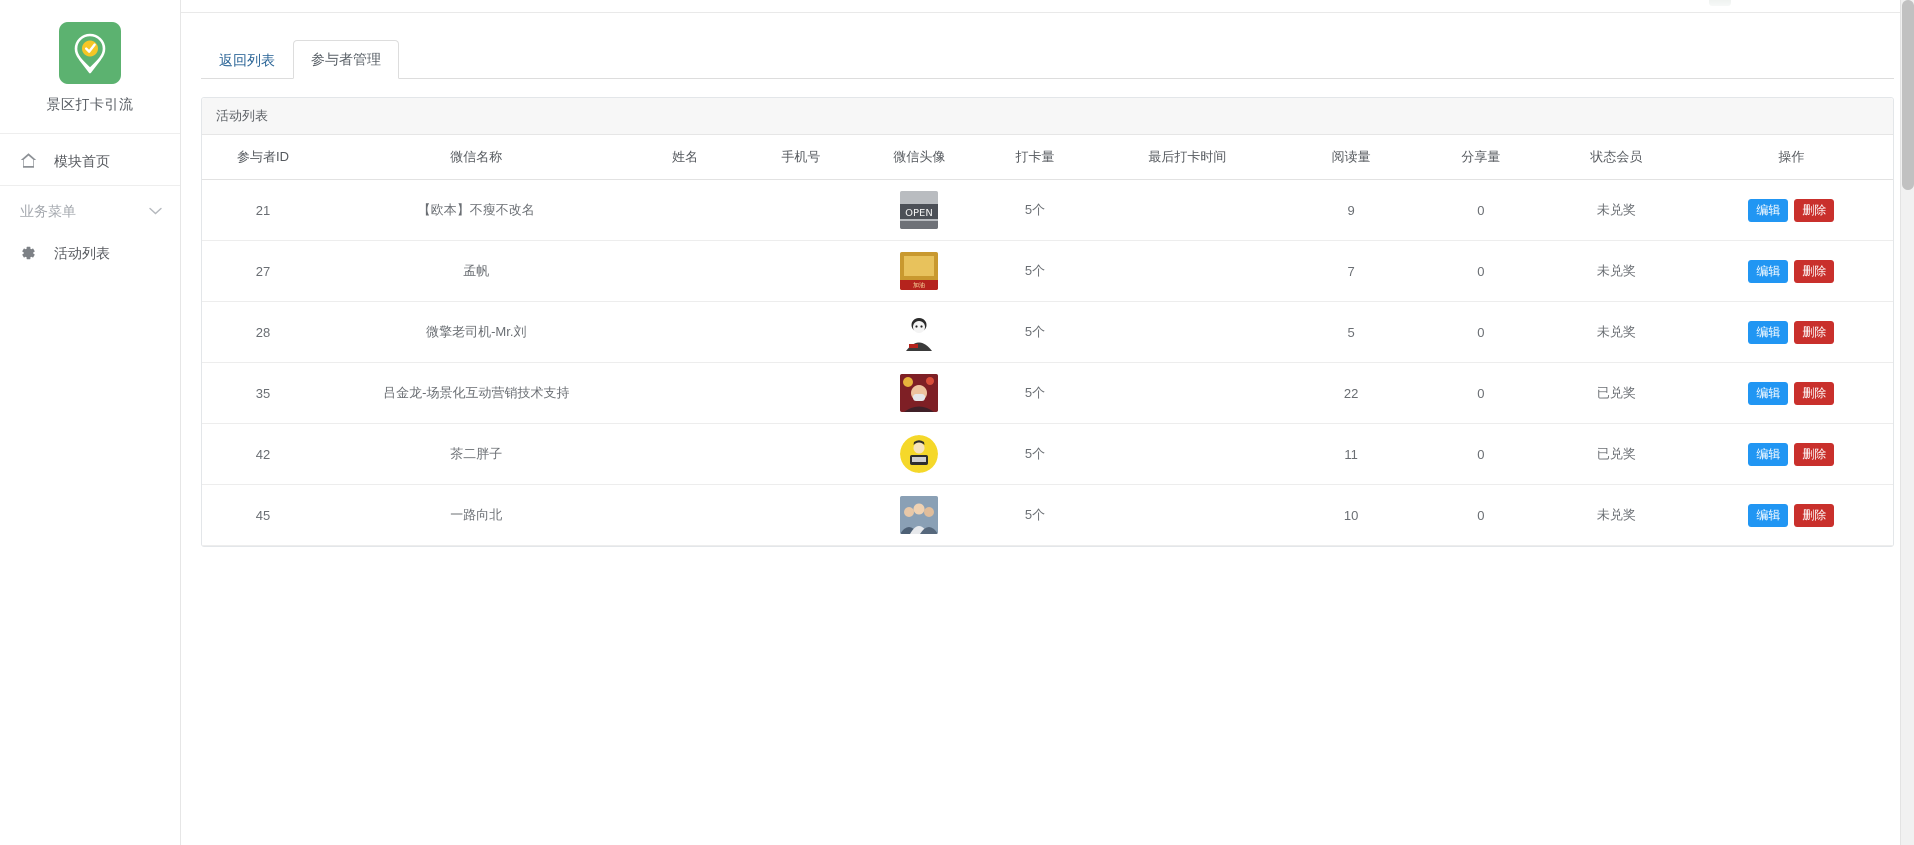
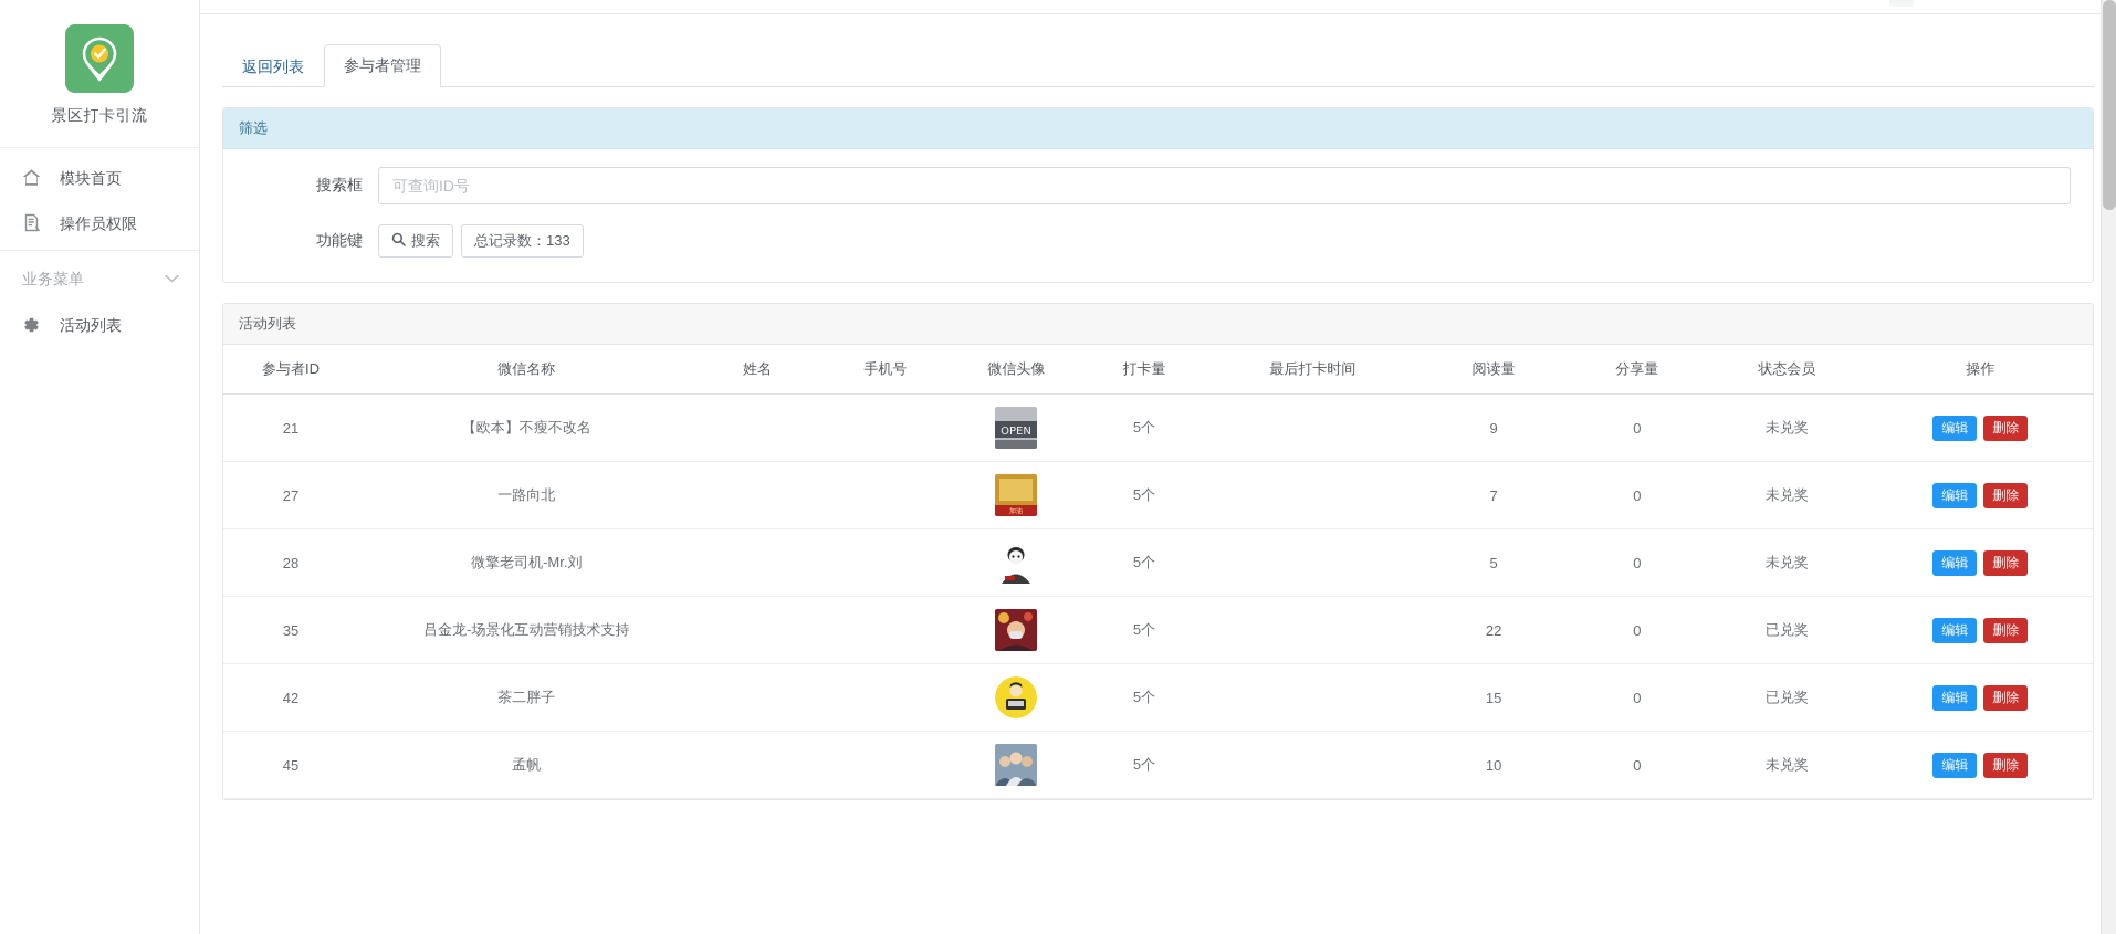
  景区打卡引流
  模块首页
+ 操作员权限
  业务菜单
  活动列表
  返回列表
  参与者管理
+ 筛选
+ 搜索框
+ 可查询ID号
+ 功能键
+ 搜索
+ 总记录数：133
  活动列表
  参与者ID	微信名称	姓名	手机号	微信头像	打卡量	最后打卡时间	阅读量	分享量	状态会员	操作
  21	【欧本】不瘦不改名			OPEN	5个		9	0	未兑奖	编辑 删除
- 27	孟帆				5个		7	0	未兑奖	编辑 删除
+ 27	一路向北				5个		7	0	未兑奖	编辑 删除
  28	微擎老司机-Mr.刘				5个		5	0	未兑奖	编辑 删除
  35	吕金龙-场景化互动营销技术支持				5个		22	0	已兑奖	编辑 删除
- 42	茶二胖子				5个		11	0	已兑奖	编辑 删除
+ 42	茶二胖子				5个		15	0	已兑奖	编辑 删除
- 45	一路向北				5个		10	0	未兑奖	编辑 删除
+ 45	孟帆				5个		10	0	未兑奖	编辑 删除
